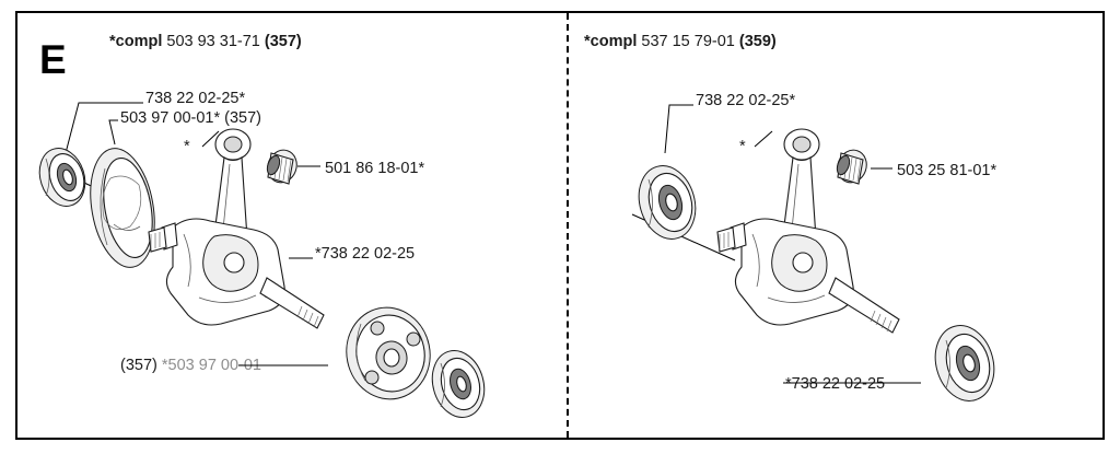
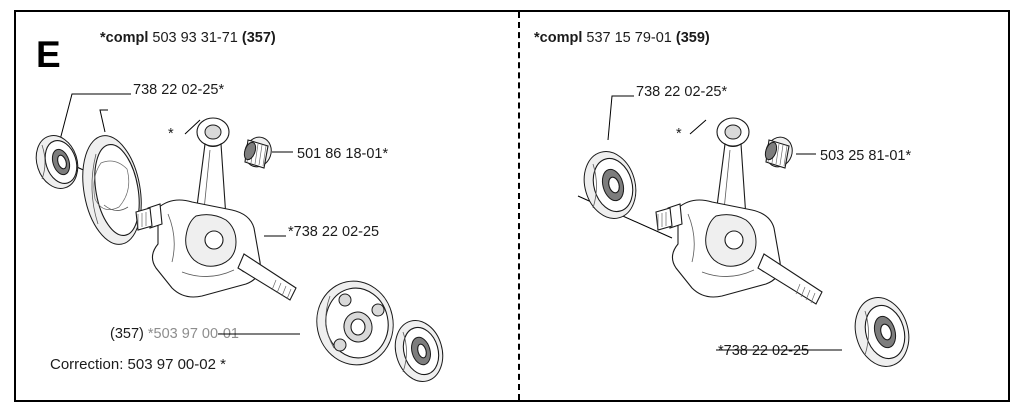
  E
  *compl 503 93 31-71 (357)
  738 22 02-25*
- 503 97 00-01* (357)
  *
  501 86 18-01*
  *738 22 02-25
  (357) *503 97 00
+ Correction: 503 97 00-02 *
  *compl 537 15 79-01 (359)
  738 22 02-25*
  *
  503 25 81-01*
  *738 22 02-25
